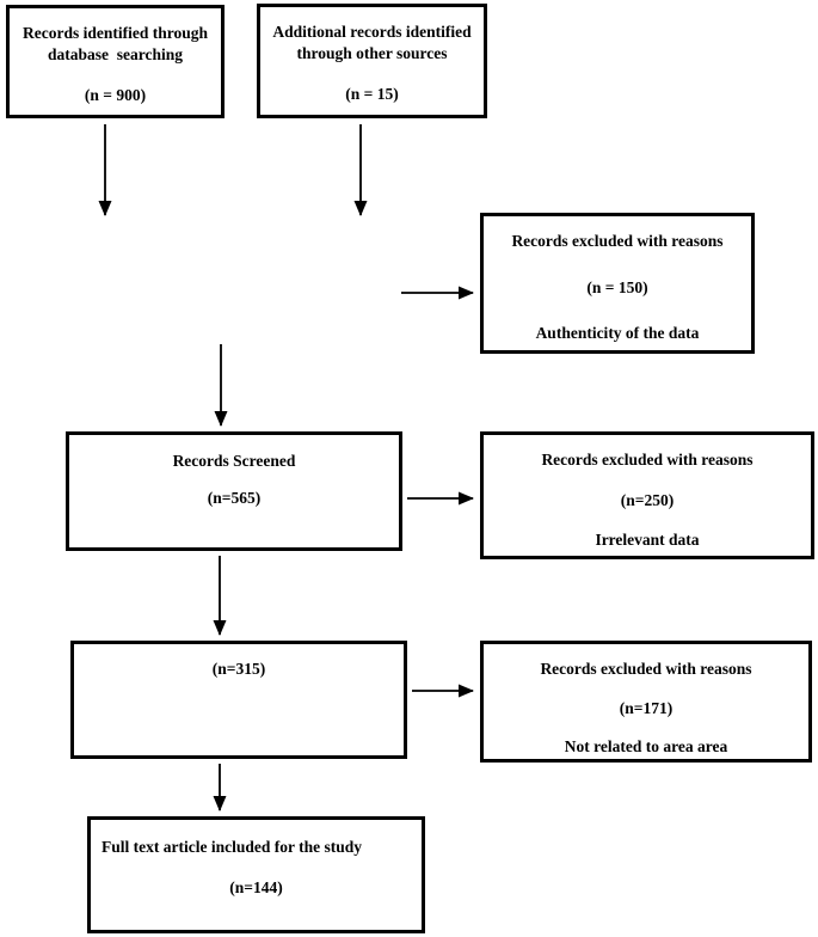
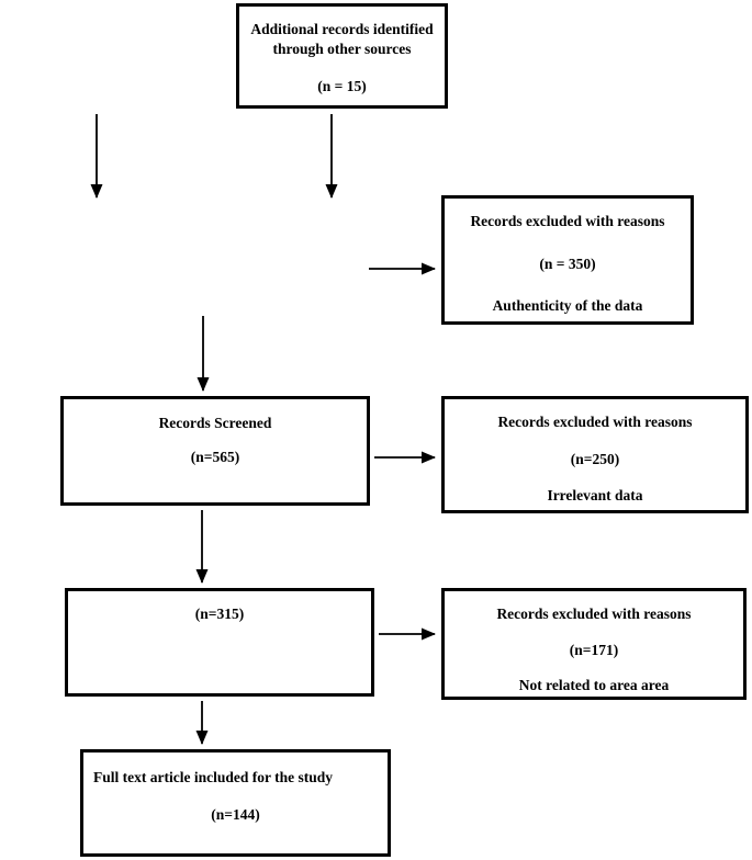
- Records identified through
- database searching
- (n = 900)
  Additional records identified
  through other sources
  (n = 15)
  Records Screened
  (n=565)
  (n=315)
  Full text article included for the study
  (n=144)
  Records excluded with reasons
- (n = 150)
+ (n = 350)
  Authenticity of the data
  Records excluded with reasons
  (n=250)
  Irrelevant data
  Records excluded with reasons
  (n=171)
  Not related to area area
